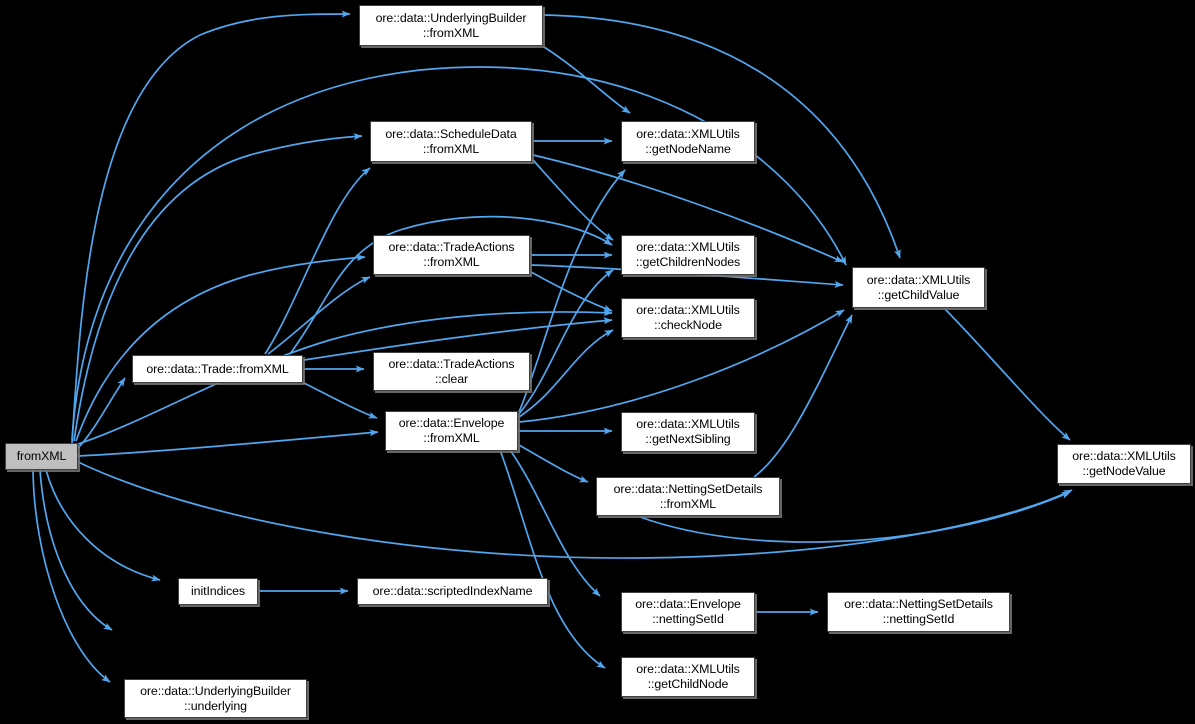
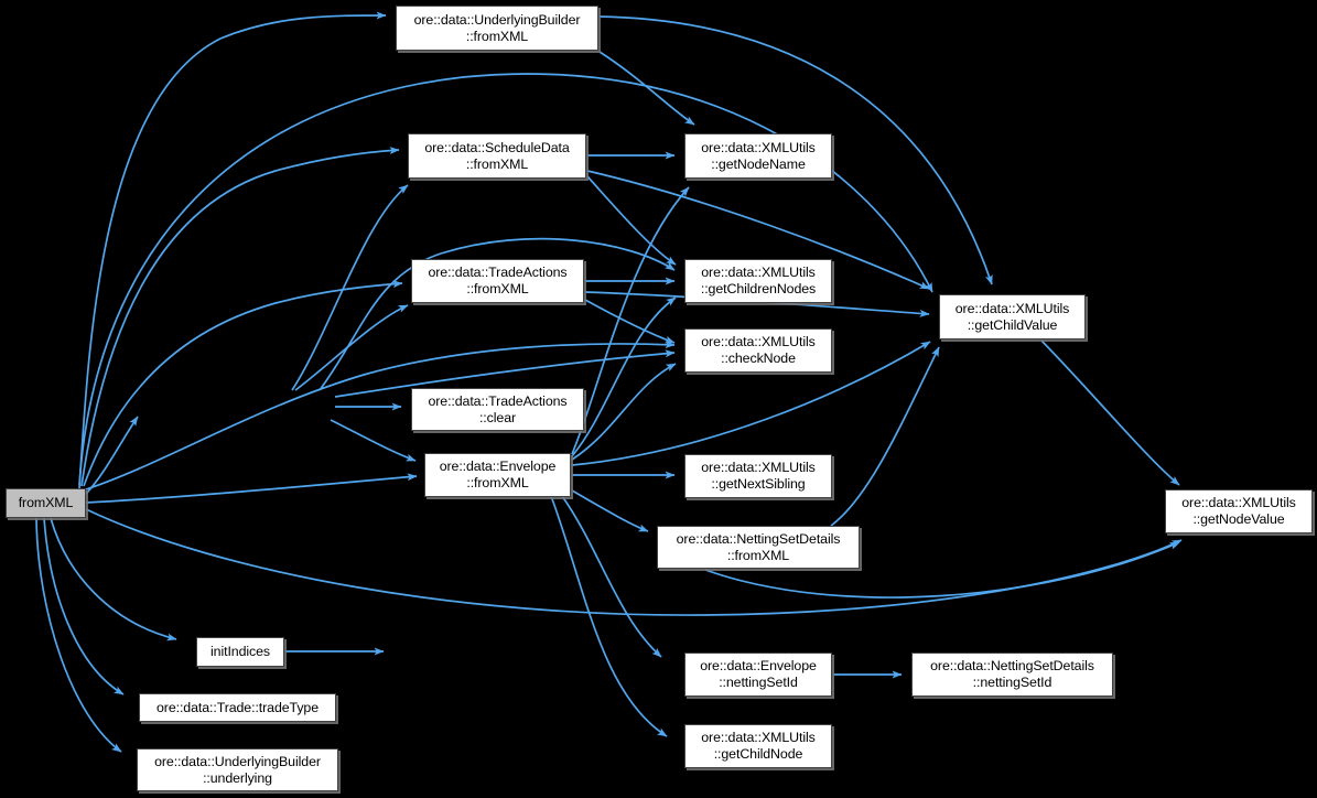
  fromXML
  ore::data::UnderlyingBuilder
  ::fromXML
  ore::data::ScheduleData
  ::fromXML
  ore::data::XMLUtils
  ::getNodeName
  ore::data::TradeActions
  ::fromXML
  ore::data::XMLUtils
  ::getChildrenNodes
  ore::data::XMLUtils
  ::getChildValue
  ore::data::XMLUtils
  ::checkNode
- ore::data::Trade::fromXML
  ore::data::TradeActions
  ::clear
  ore::data::Envelope
  ::fromXML
  ore::data::XMLUtils
  ::getNextSibling
  ore::data::XMLUtils
  ::getNodeValue
  ore::data::NettingSetDetails
  ::fromXML
  initIndices
- ore::data::scriptedIndexName
  ore::data::Envelope
  ::nettingSetId
  ore::data::NettingSetDetails
  ::nettingSetId
+ ore::data::Trade::tradeType
  ore::data::XMLUtils
  ::getChildNode
  ore::data::UnderlyingBuilder
  ::underlying
